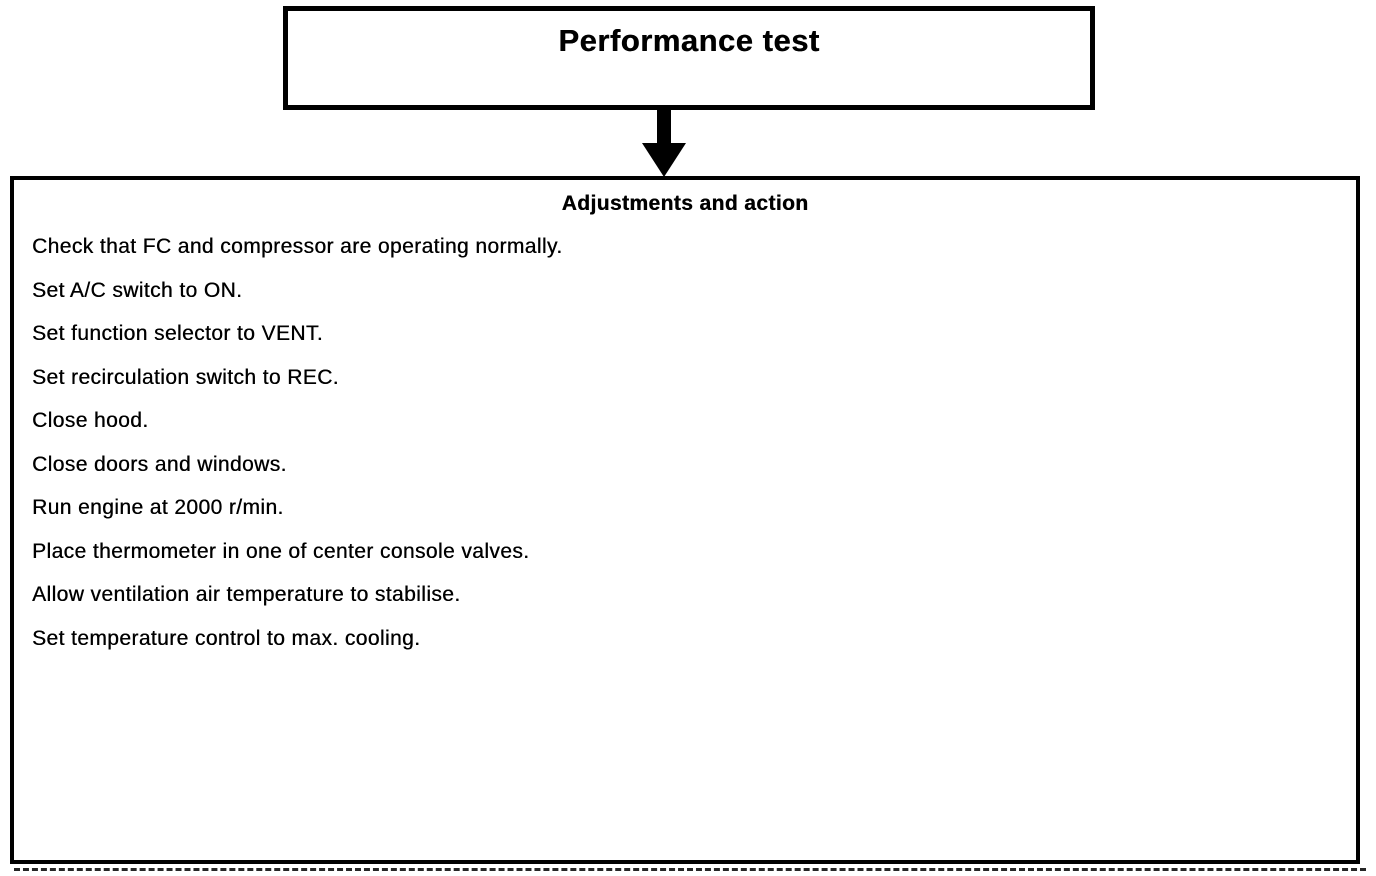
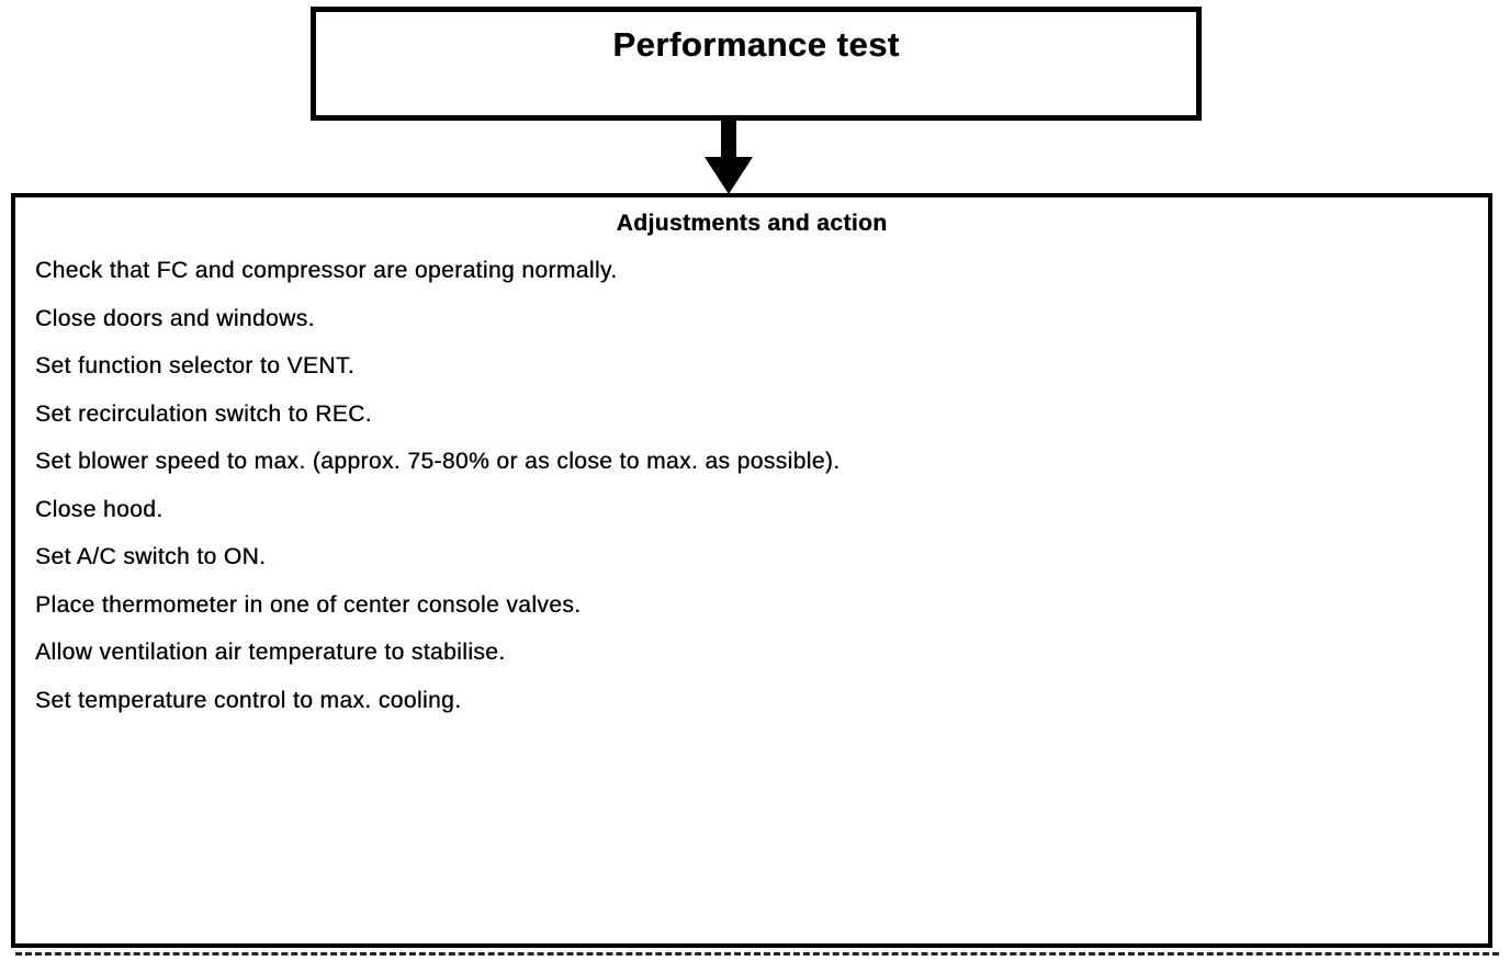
  Performance test
  Adjustments and action
  Check that FC and compressor are operating normally.
- Set A/C switch to ON.
+ Close doors and windows.
  Set function selector to VENT.
  Set recirculation switch to REC.
+ Set blower speed to max. (approx. 75-80% or as close to max. as possible).
  Close hood.
- Close doors and windows.
+ Set A/C switch to ON.
- Run engine at 2000 r/min.
  Place thermometer in one of center console valves.
  Allow ventilation air temperature to stabilise.
  Set temperature control to max. cooling.
